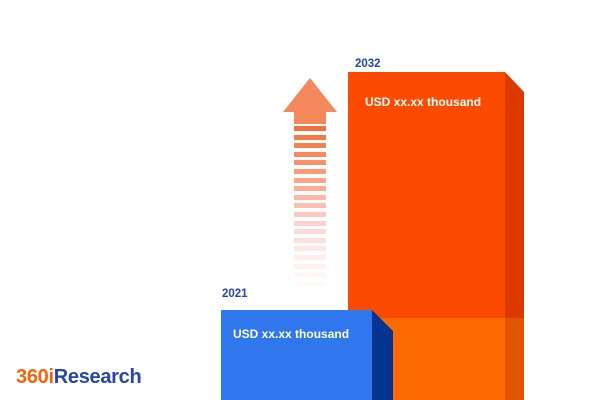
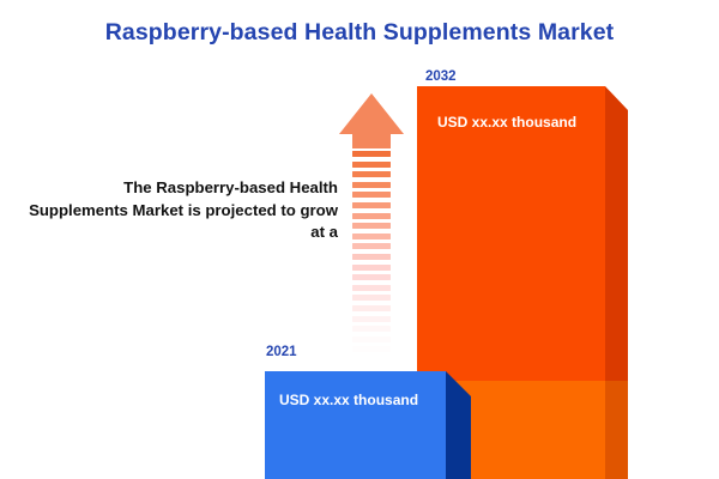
+ Raspberry-based Health Supplements Market
+ The Raspberry-based Health Supplements Market is projected to grow at a
  2032
  USD xx.xx thousand
  2021
  USD xx.xx thousand
- 360iResearch
